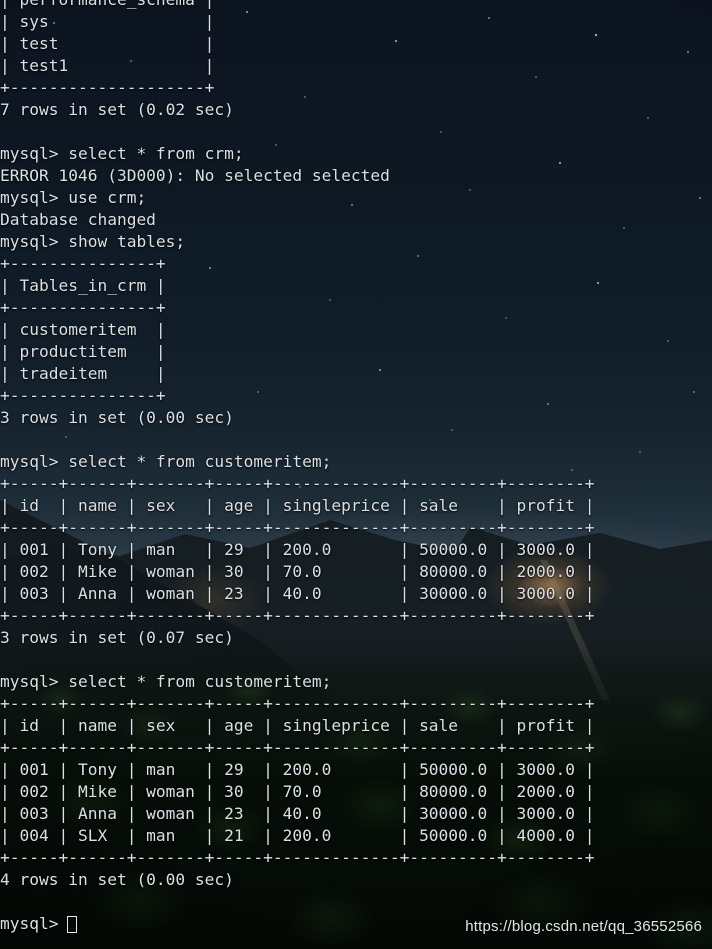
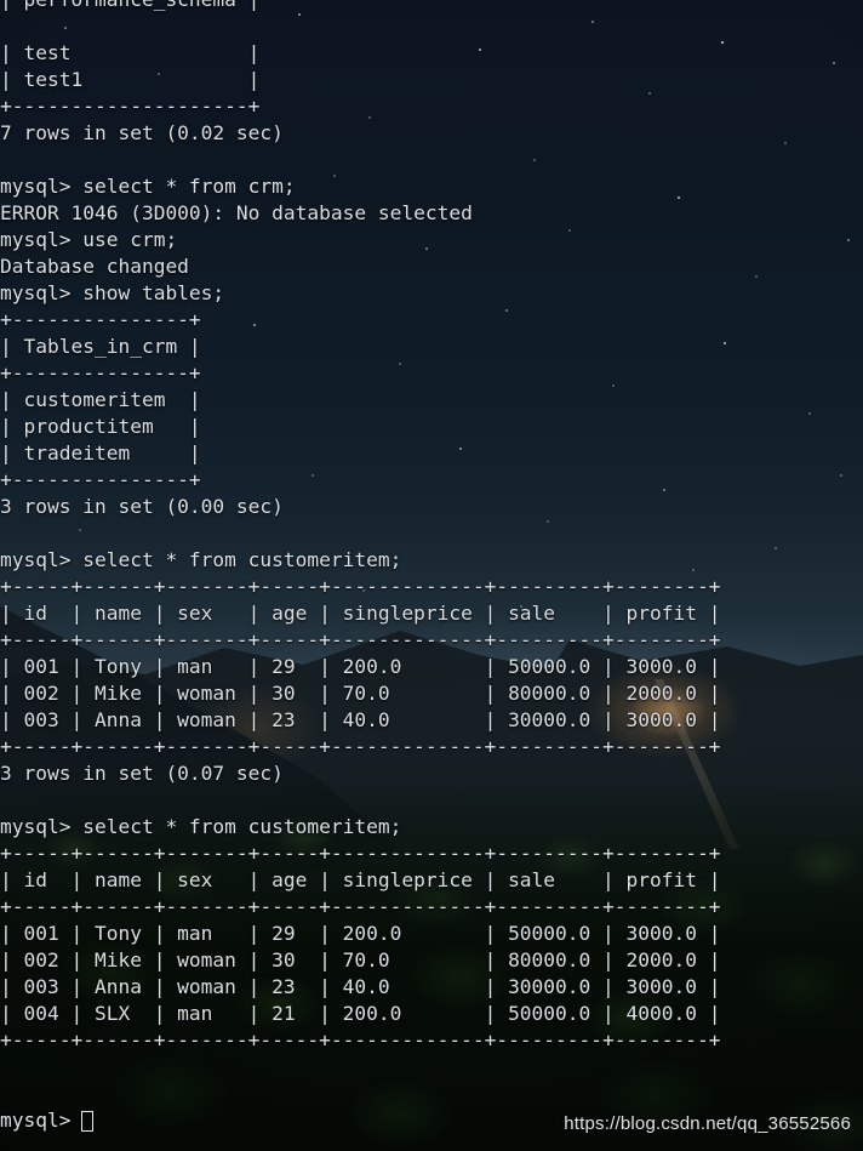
- | sys |
  | test |
  | test1 |
  +--------------------+
  7 rows in set (0.02 sec)
  mysql> select * from crm;
- ERROR 1046 (3D000): No selected selected
+ ERROR 1046 (3D000): No database selected
  mysql> use crm;
  Database changed
  mysql> show tables;
  +---------------+
  | Tables_in_crm |
  +---------------+
  | customeritem |
  | productitem |
  | tradeitem |
  +---------------+
  3 rows in set (0.00 sec)
  mysql> select * from customeritem;
  +-----+------+-------+-----+-------------+---------+--------+
  | id | name | sex | age | singleprice | sale | profit |
  +-----+------+-------+-----+-------------+---------+--------+
  | 001 | Tony | man | 29 | 200.0 | 50000.0 | 3000.0 |
  | 002 | Mike | woman | 30 | 70.0 | 80000.0 | 2000.0 |
  | 003 | Anna | woman | 23 | 40.0 | 30000.0 | 3000.0 |
  +-----+------+-------+-----+-------------+---------+--------+
  3 rows in set (0.07 sec)
  mysql> select * from customeritem;
  +-----+------+-------+-----+-------------+---------+--------+
  | id | name | sex | age | singleprice | sale | profit |
  +-----+------+-------+-----+-------------+---------+--------+
  | 001 | Tony | man | 29 | 200.0 | 50000.0 | 3000.0 |
  | 002 | Mike | woman | 30 | 70.0 | 80000.0 | 2000.0 |
  | 003 | Anna | woman | 23 | 40.0 | 30000.0 | 3000.0 |
  | 004 | SLX | man | 21 | 200.0 | 50000.0 | 4000.0 |
  +-----+------+-------+-----+-------------+---------+--------+
- 4 rows in set (0.00 sec)
  mysql>
  https://blog.csdn.net/qq_36552566
